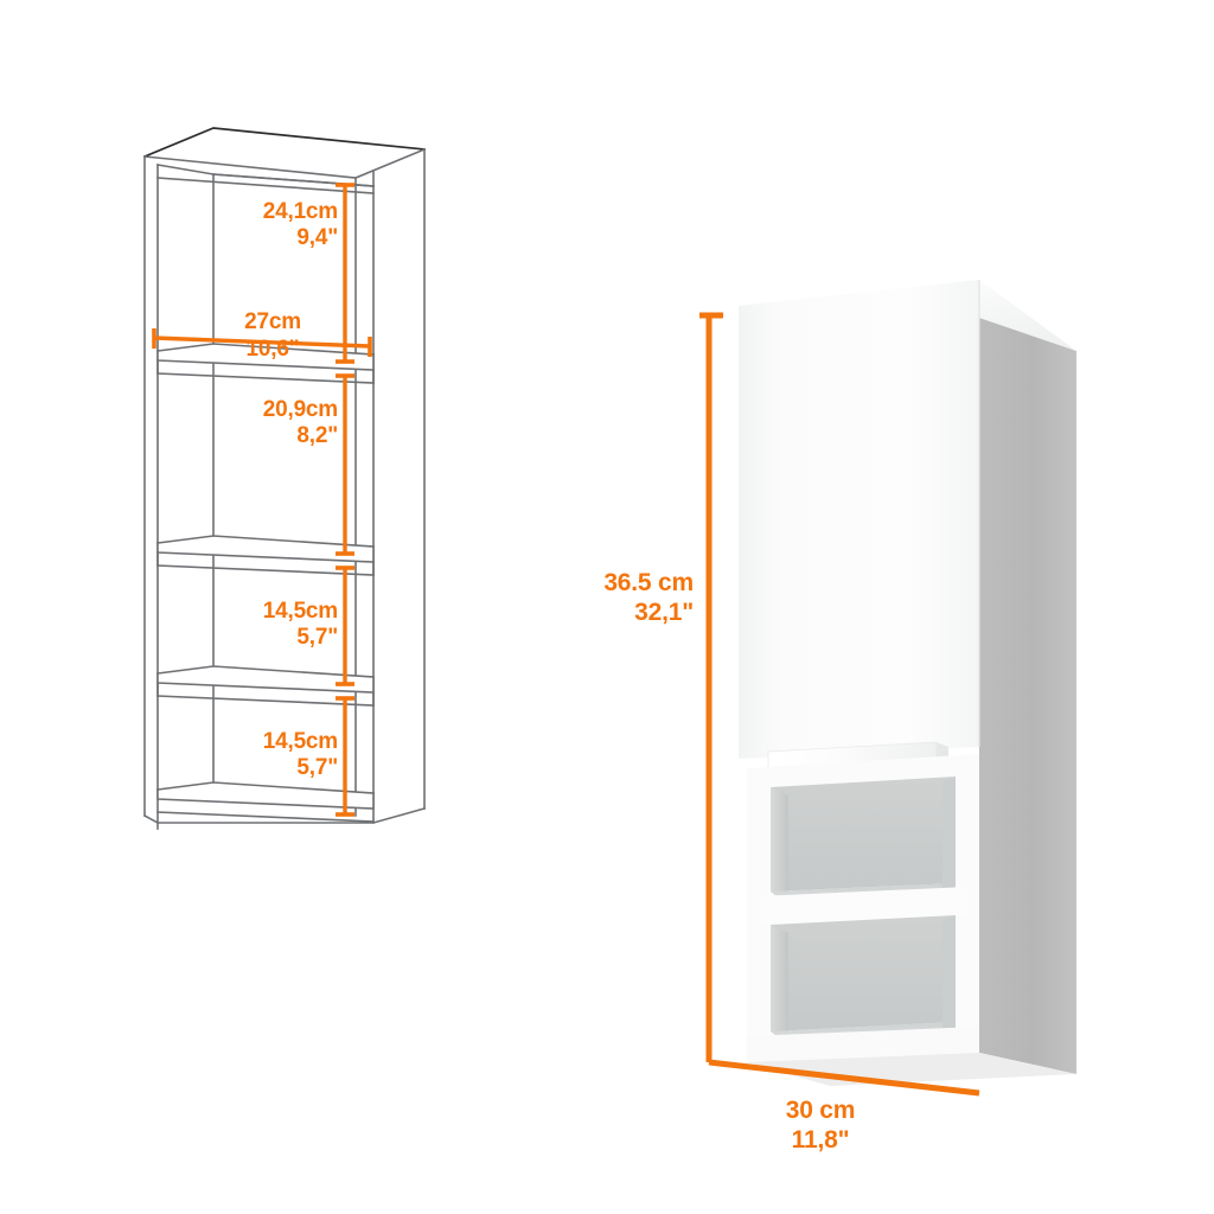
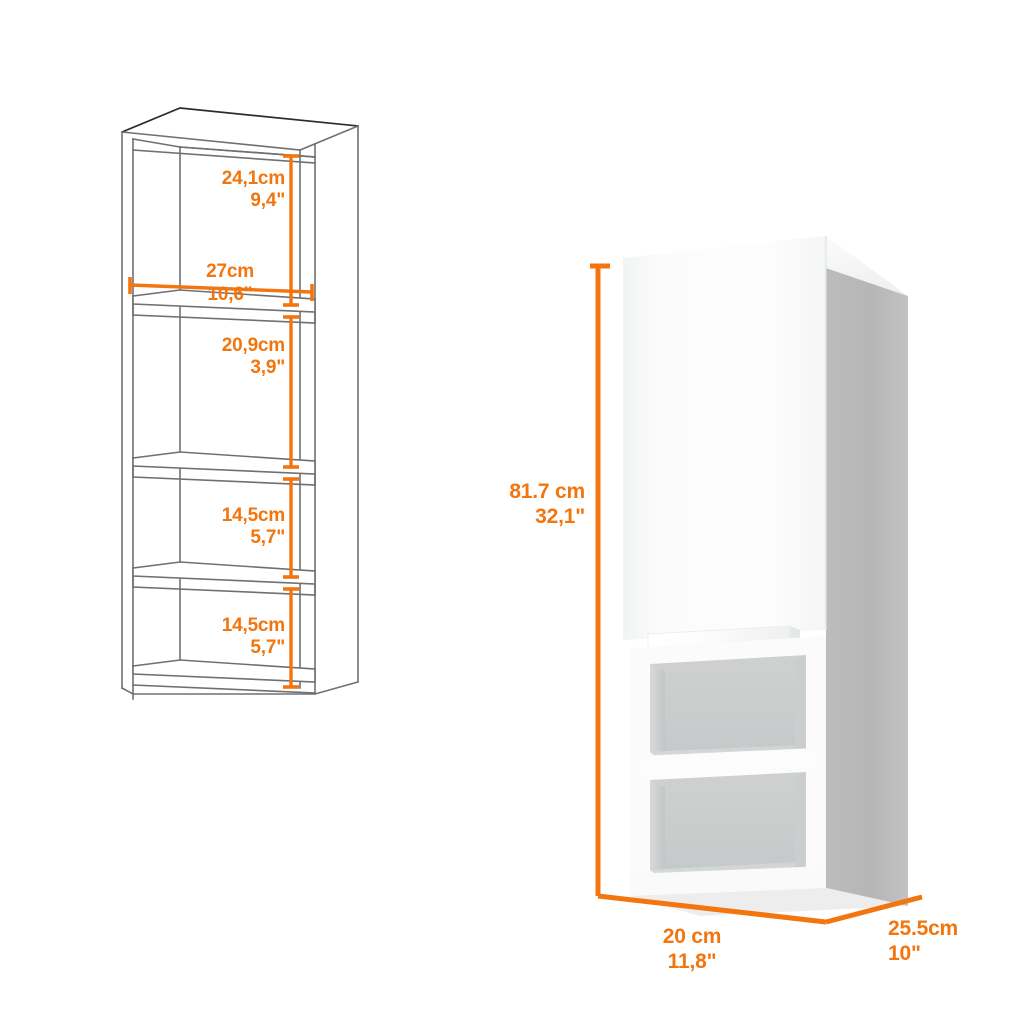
  24,1cm
  9,4"
  27cm
  10,6"
  20,9cm
- 8,2"
+ 3,9"
  14,5cm
  5,7"
  14,5cm
  5,7"
- 36.5 cm
+ 81.7 cm
  32,1"
- 30 cm
+ 20 cm
  11,8"
+ 25.5cm
+ 10"
